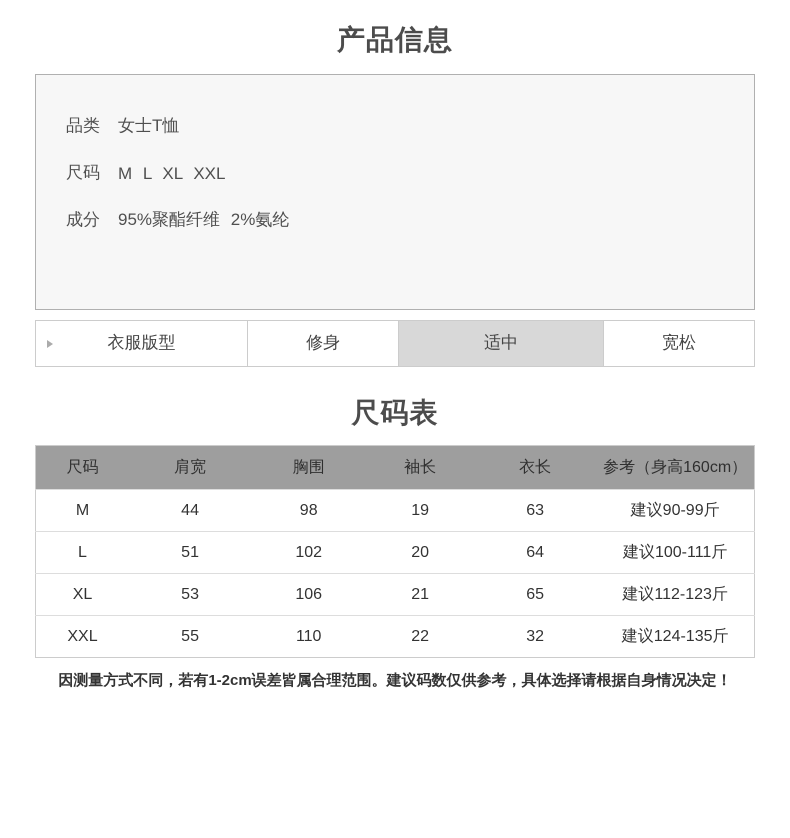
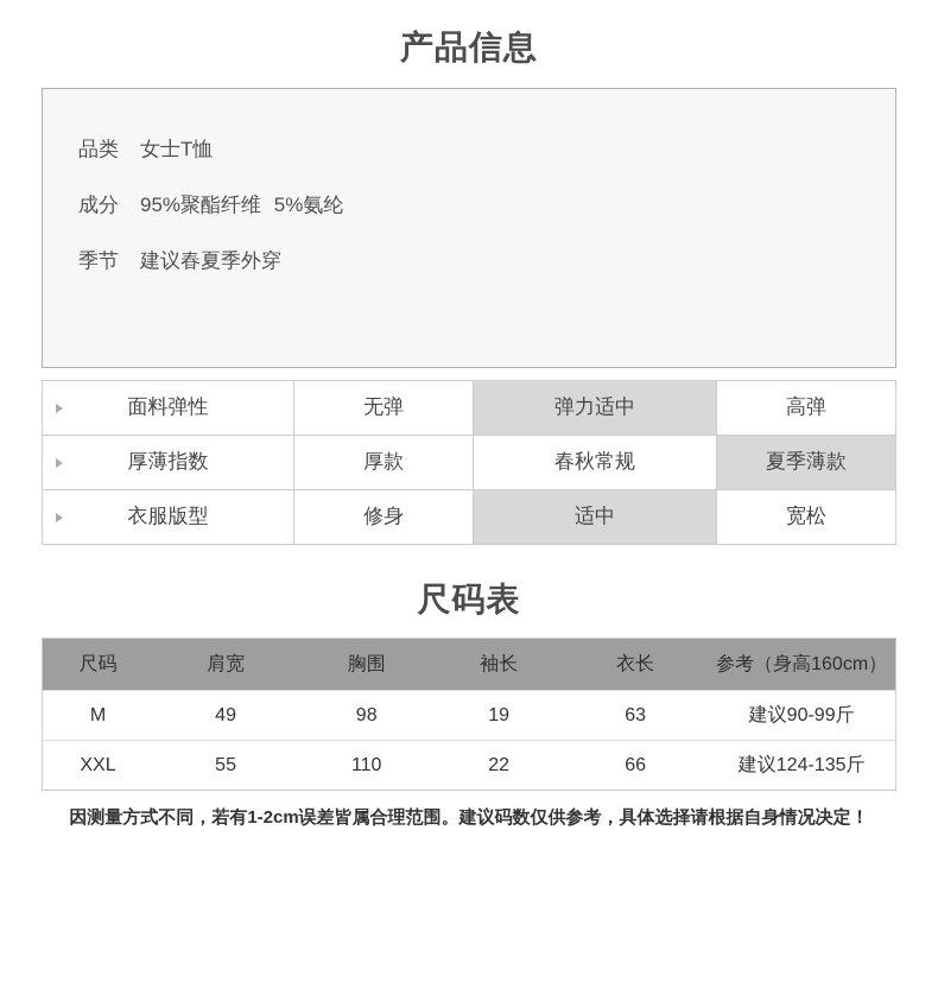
  产品信息
  品类
  女士T恤
- 尺码
- M L XL XXL
  成分
- 95%聚酯纤维 2%氨纶
+ 95%聚酯纤维 5%氨纶
+ 季节
+ 建议春夏季外穿
+ 面料弹性	无弹	弹力适中	高弹
+ 厚薄指数	厚款	春秋常规	夏季薄款
  衣服版型	修身	适中	宽松
  尺码表
  尺码	肩宽	胸围	袖长	衣长	参考（身高160cm）
- M	44	98	19	63	建议90-99斤
+ M	49	98	19	63	建议90-99斤
- L	51	102	20	64	建议100-111斤
- XL	53	106	21	65	建议112-123斤
- XXL	55	110	22	32	建议124-135斤
+ XXL	55	110	22	66	建议124-135斤
  因测量方式不同，若有1-2cm误差皆属合理范围。建议码数仅供参考，具体选择请根据自身情况决定！
